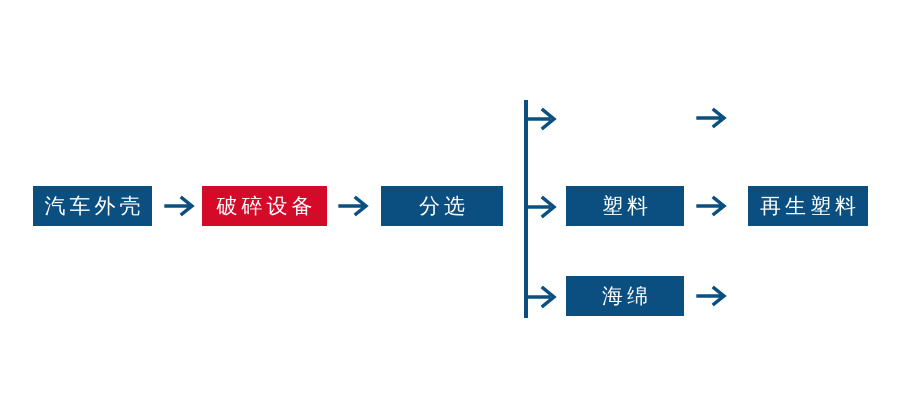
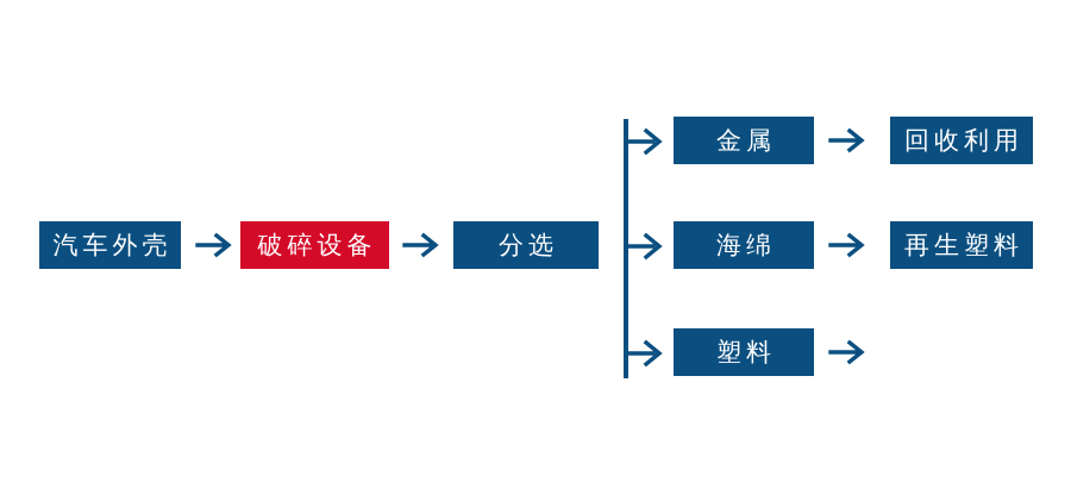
  汽车外壳
  破碎设备
  分选
+ 金属
+ 回收利用
- 塑料
+ 海绵
  再生塑料
- 海绵
+ 塑料
